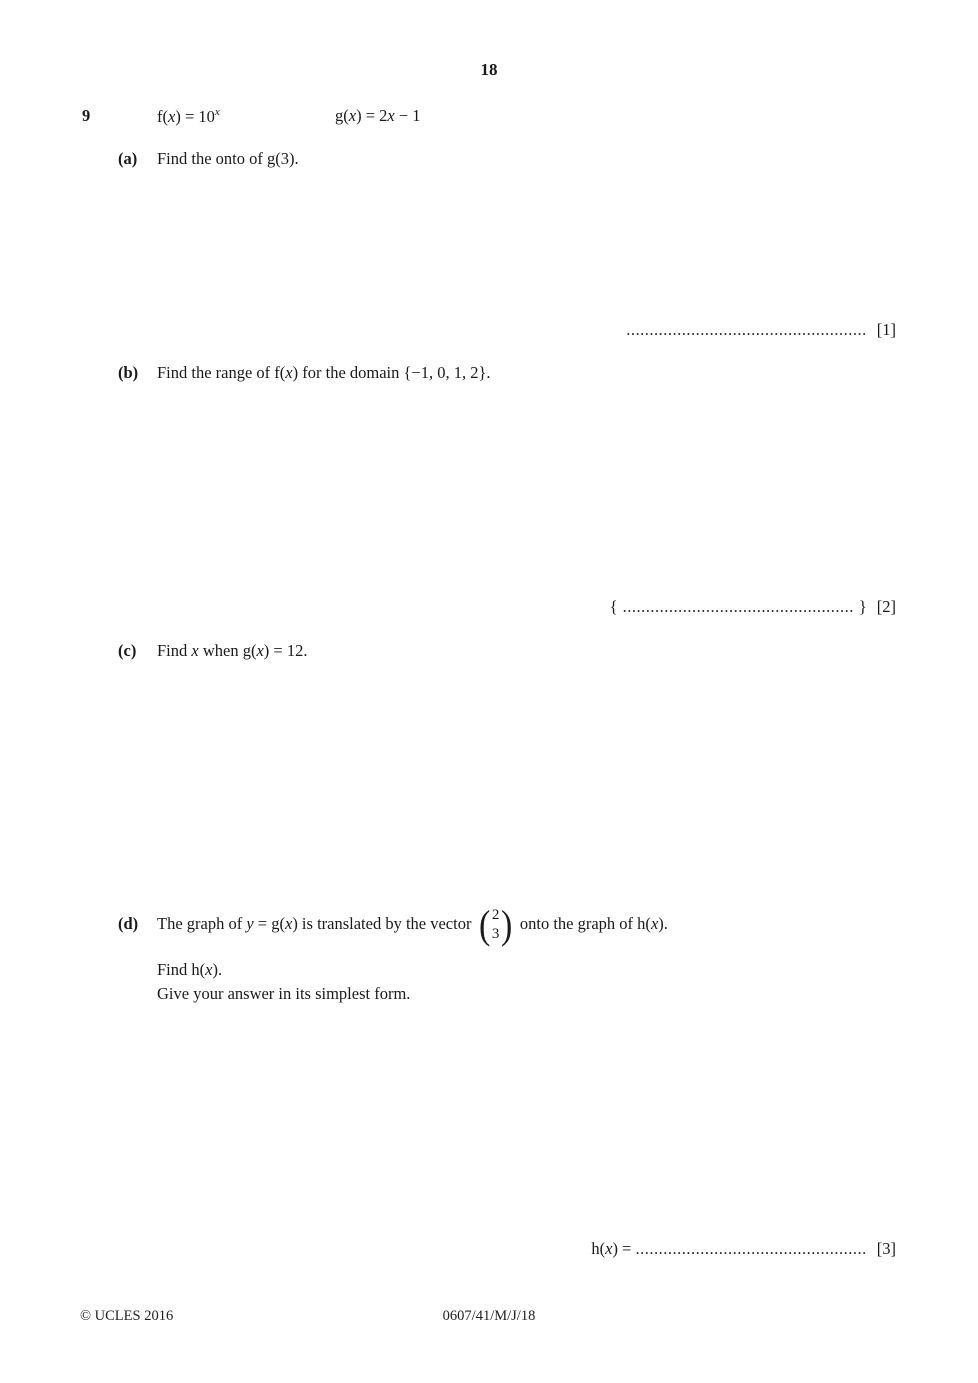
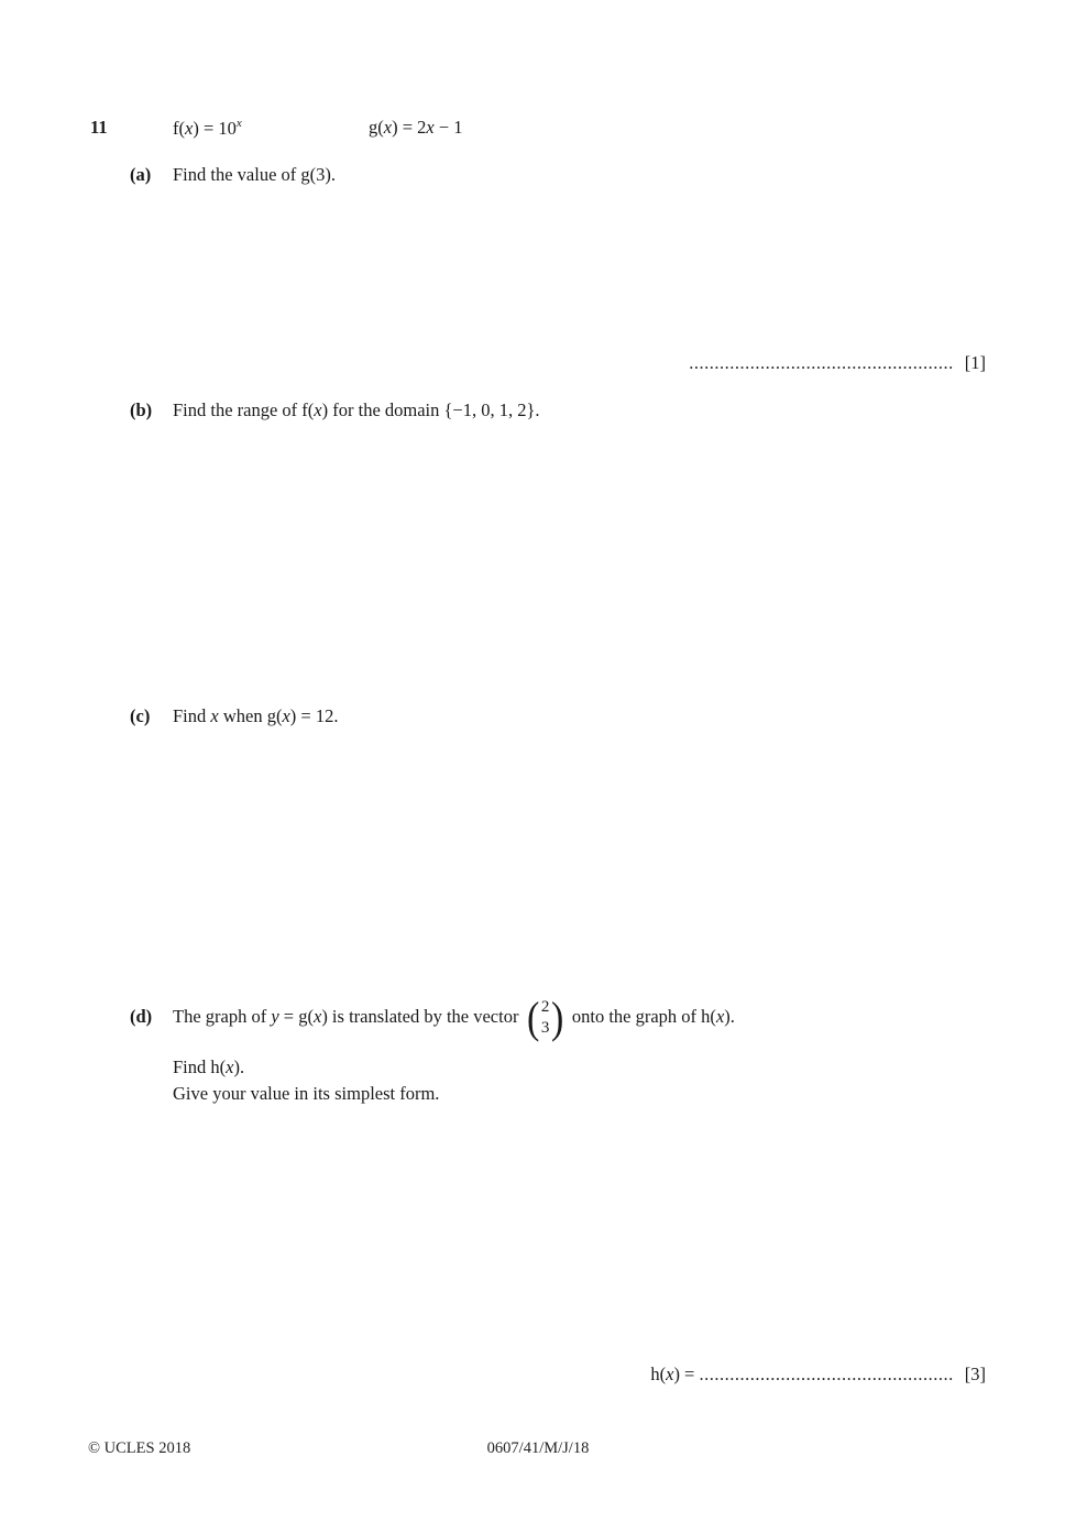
- 18
- 9
+ 11
  f(x) = 10x
  g(x) = 2x − 1
- (a) Find the onto of g(3).
+ (a) Find the value of g(3).
  .................................................... [1]
  (b) Find the range of f(x) for the domain {−1, 0, 1, 2}.
- { .................................................. } [2]
  (c) Find x when g(x) = 12.
  (d) The graph of y = g(x) is translated by the vector
  (
  2
  3
  )
  onto the graph of h(x).
  Find h(x).
- Give your answer in its simplest form.
+ Give your value in its simplest form.
  h(x) = .................................................. [3]
- © UCLES 2016
+ © UCLES 2018
  0607/41/M/J/18
